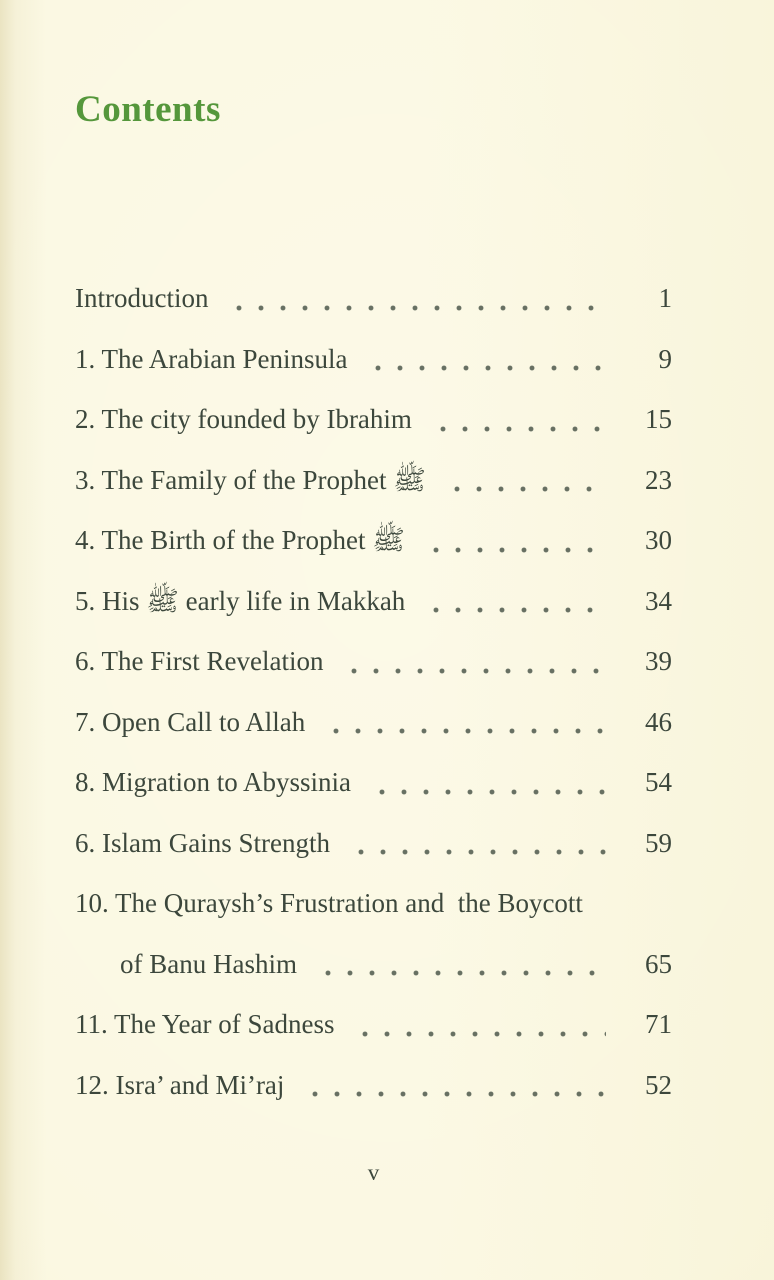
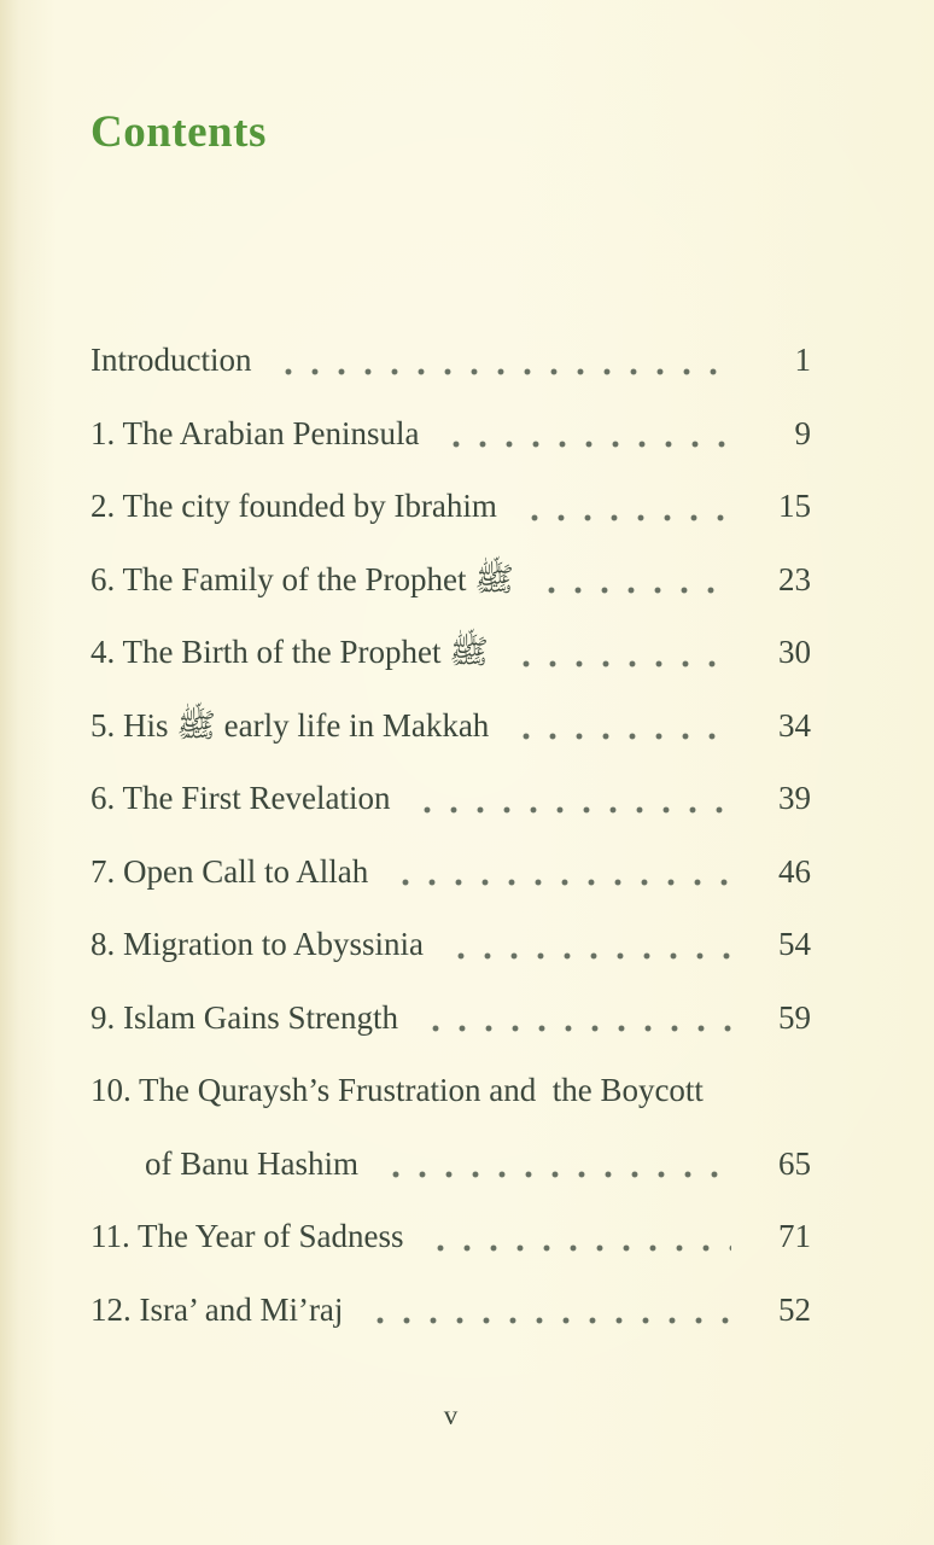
  Contents
  Introduction
  1
  1. The Arabian Peninsula
  9
  2. The city founded by Ibrahim
  15
- 3. The Family of the Prophet ﷺ
+ 6. The Family of the Prophet ﷺ
  23
  4. The Birth of the Prophet ﷺ
  30
  5. His ﷺ early life in Makkah
  34
  6. The First Revelation
  39
  7. Open Call to Allah
  46
  8. Migration to Abyssinia
  54
- 6. Islam Gains Strength
+ 9. Islam Gains Strength
  59
  10. The Quraysh’s Frustration and the Boycott
  of Banu Hashim
  65
  11. The Year of Sadness
  71
  12. Isra’ and Mi’raj
  52
  v
